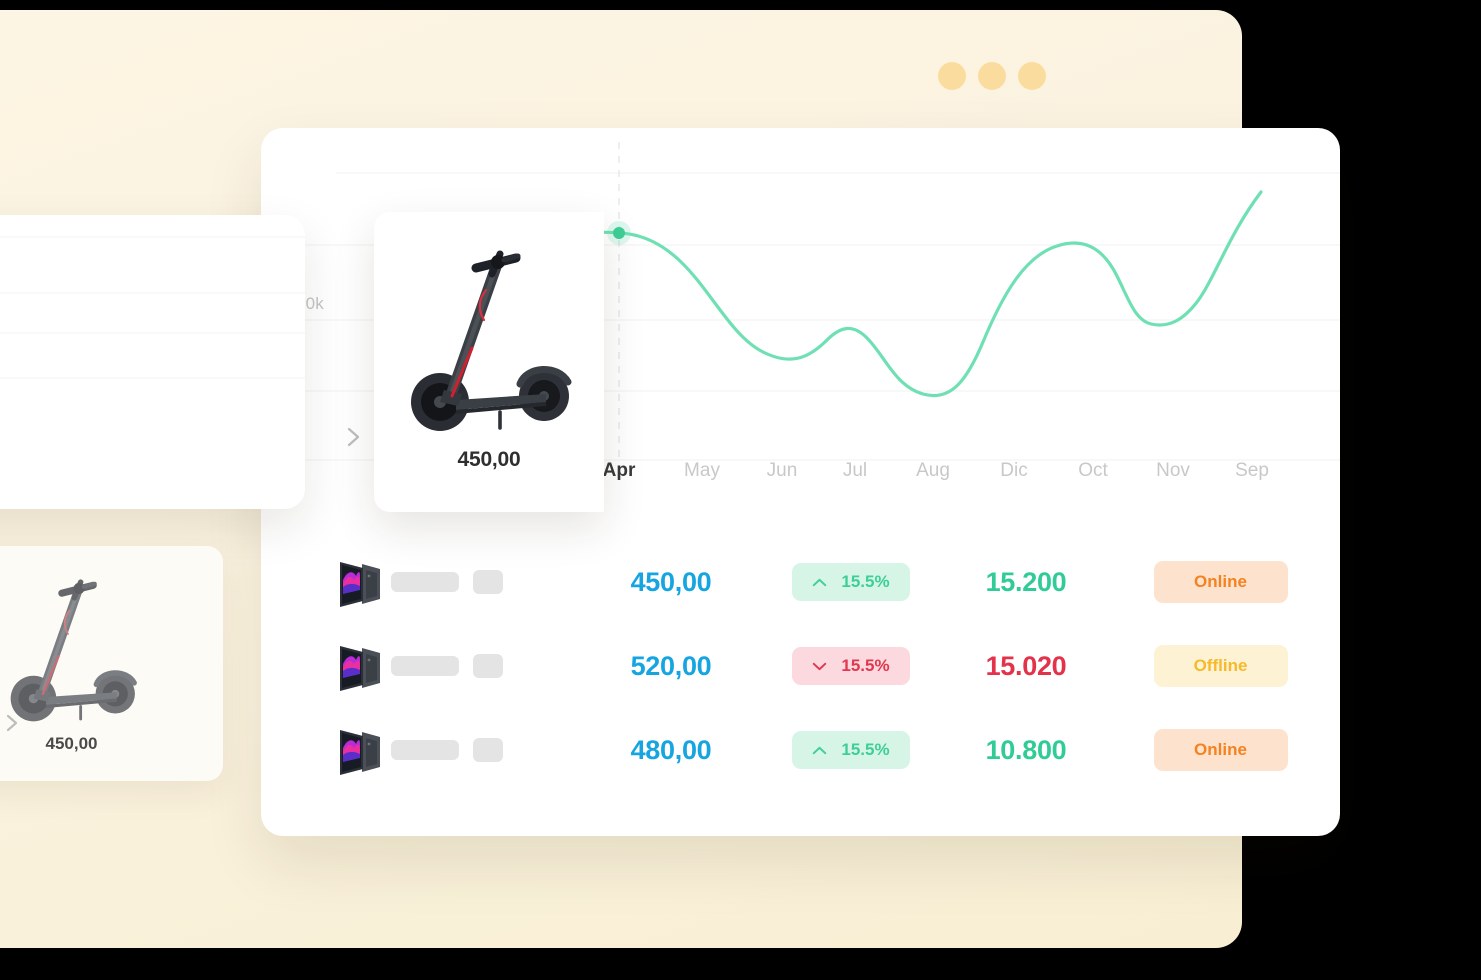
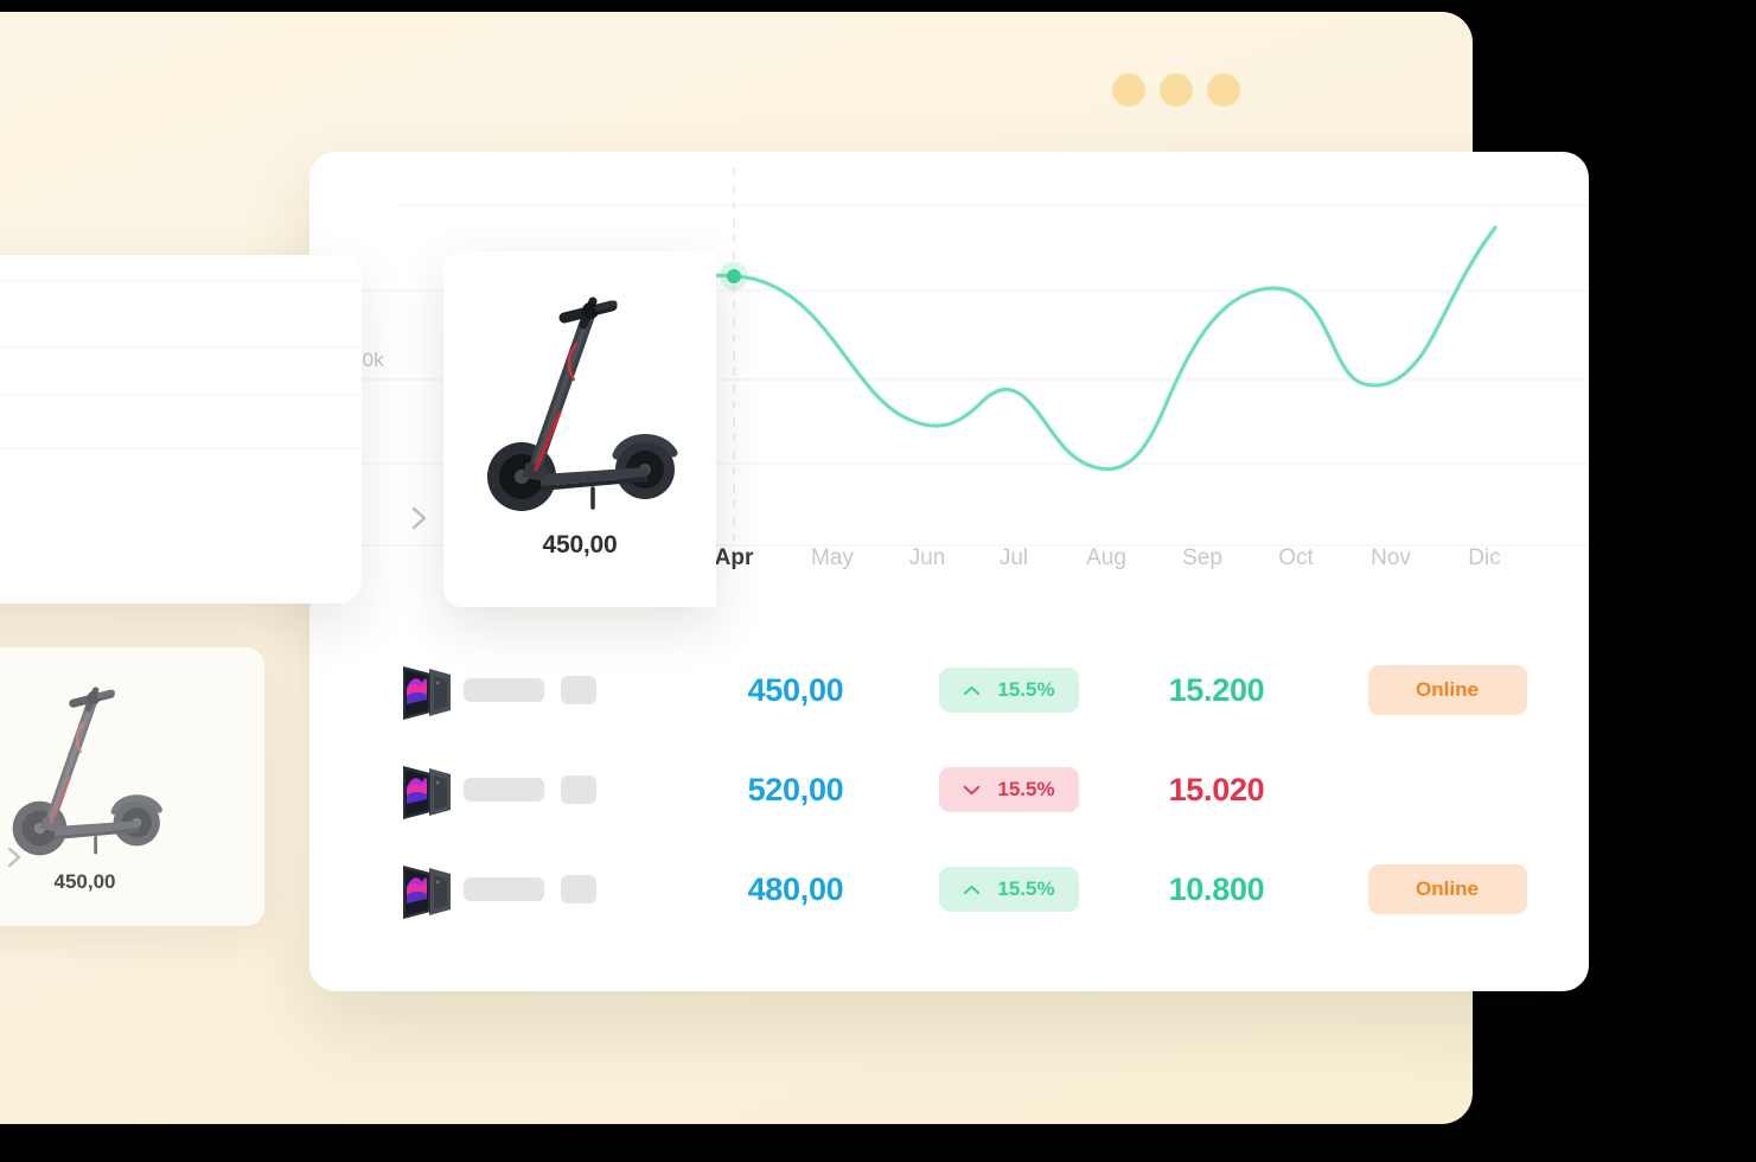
  Apr
  May
  Jun
  Jul
  Aug
- Dic
+ Sep
  Oct
  Nov
- Sep
+ Dic
  450,00
  15.5%
  15.200
  Online
  520,00
  15.5%
  15.020
- Offline
  480,00
  15.5%
  10.800
  Online
  450,00
  450,00
